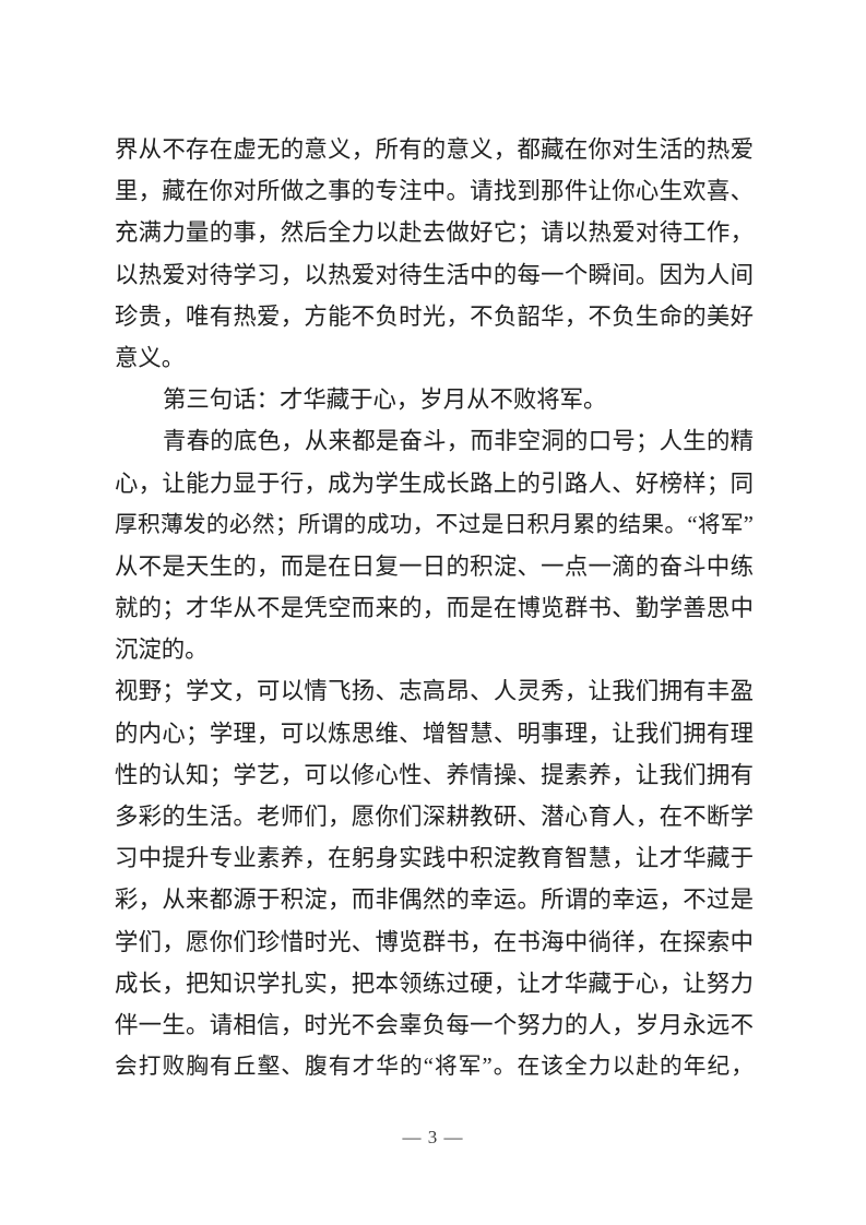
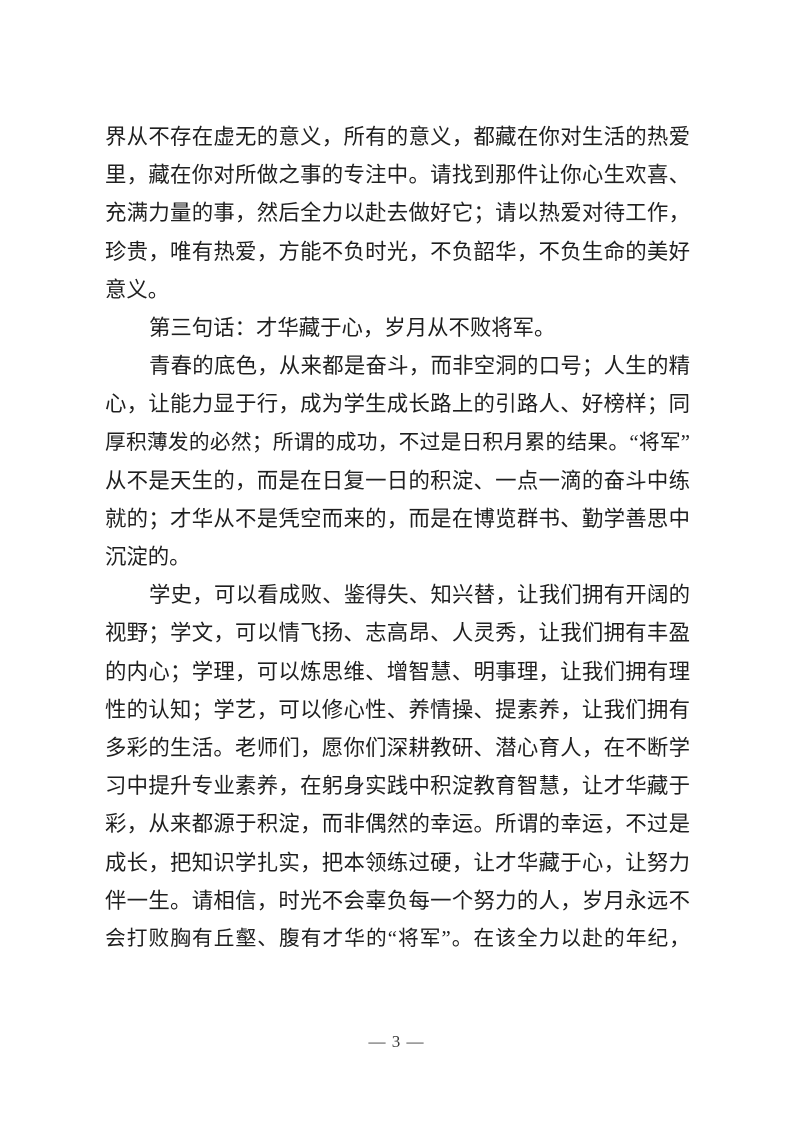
  界从不存在虚无的意义，所有的意义，都藏在你对生活的热爱
  里，藏在你对所做之事的专注中。请找到那件让你心生欢喜、
  充满力量的事，然后全力以赴去做好它；请以热爱对待工作，
- 以热爱对待学习，以热爱对待生活中的每一个瞬间。因为人间
  珍贵，唯有热爱，方能不负时光，不负韶华，不负生命的美好
  意义。
  第三句话：才华藏于心，岁月从不败将军。
  青春的底色，从来都是奋斗，而非空洞的口号；人生的精
  心，让能力显于行，成为学生成长路上的引路人、好榜样；同
  厚积薄发的必然；所谓的成功，不过是日积月累的结果。“将军”
  从不是天生的，而是在日复一日的积淀、一点一滴的奋斗中练
  就的；才华从不是凭空而来的，而是在博览群书、勤学善思中
  沉淀的。
+ 学史，可以看成败、鉴得失、知兴替，让我们拥有开阔的
  视野；学文，可以情飞扬、志高昂、人灵秀，让我们拥有丰盈
  的内心；学理，可以炼思维、增智慧、明事理，让我们拥有理
  性的认知；学艺，可以修心性、养情操、提素养，让我们拥有
  多彩的生活。老师们，愿你们深耕教研、潜心育人，在不断学
  习中提升专业素养，在躬身实践中积淀教育智慧，让才华藏于
  彩，从来都源于积淀，而非偶然的幸运。所谓的幸运，不过是
- 学们，愿你们珍惜时光、博览群书，在书海中徜徉，在探索中
  成长，把知识学扎实，把本领练过硬，让才华藏于心，让努力
  伴一生。请相信，时光不会辜负每一个努力的人，岁月永远不
  会打败胸有丘壑、腹有才华的“将军”。在该全力以赴的年纪，
  — 3 —
